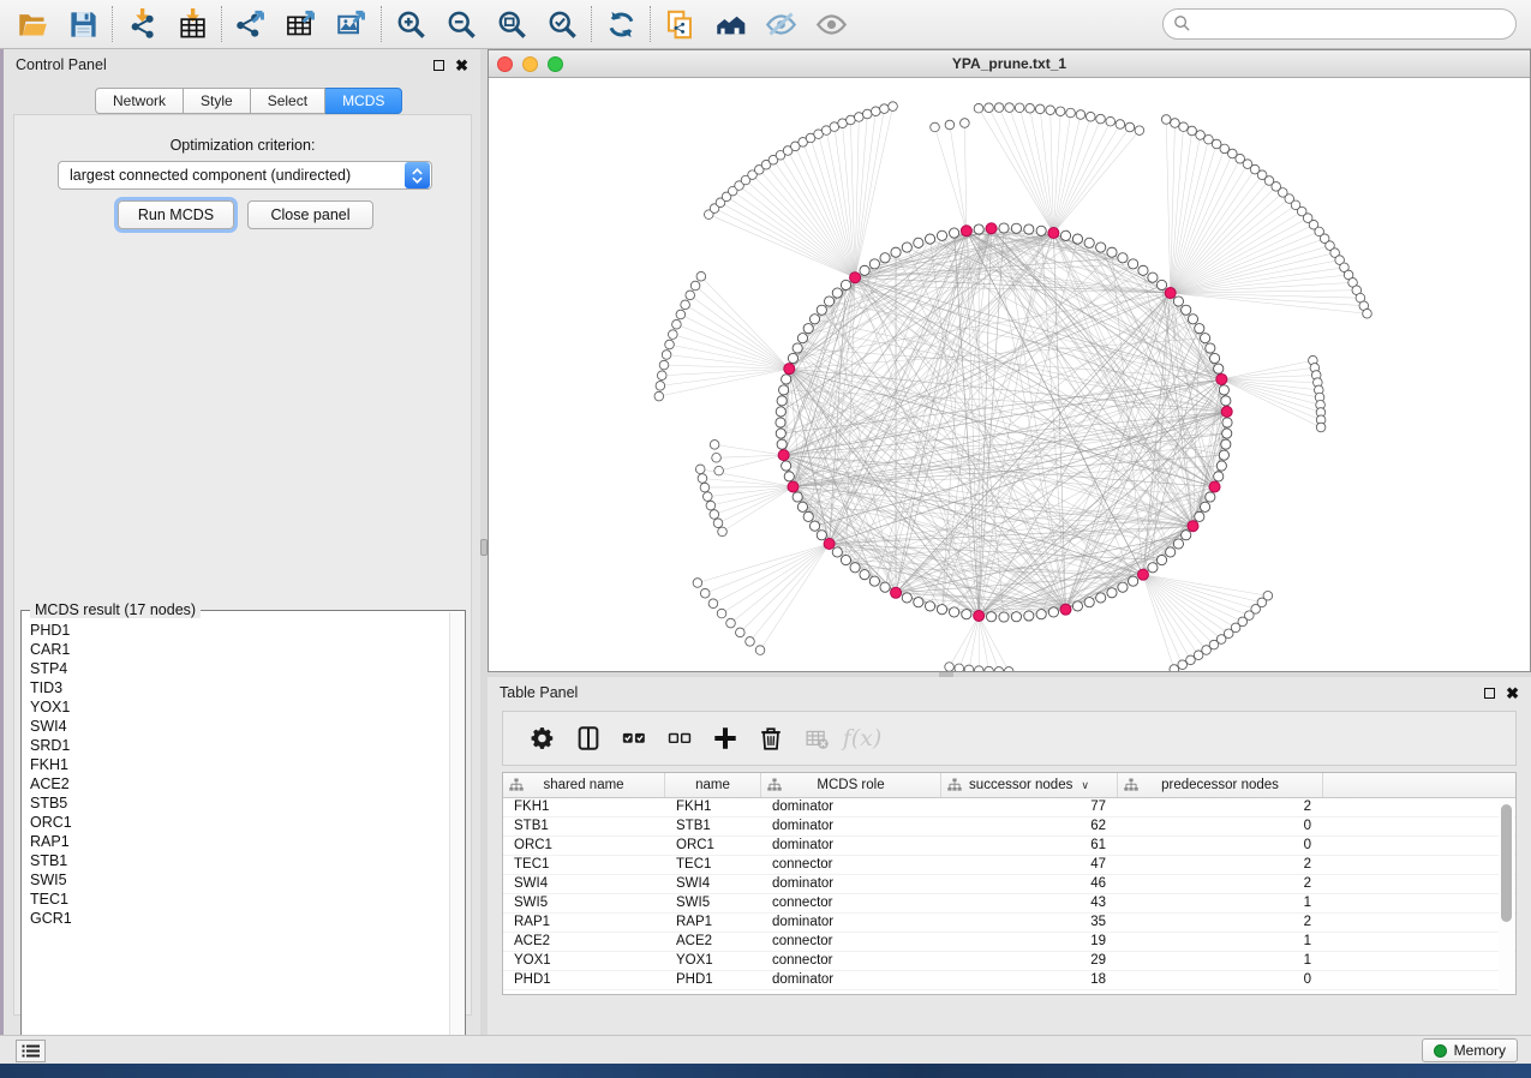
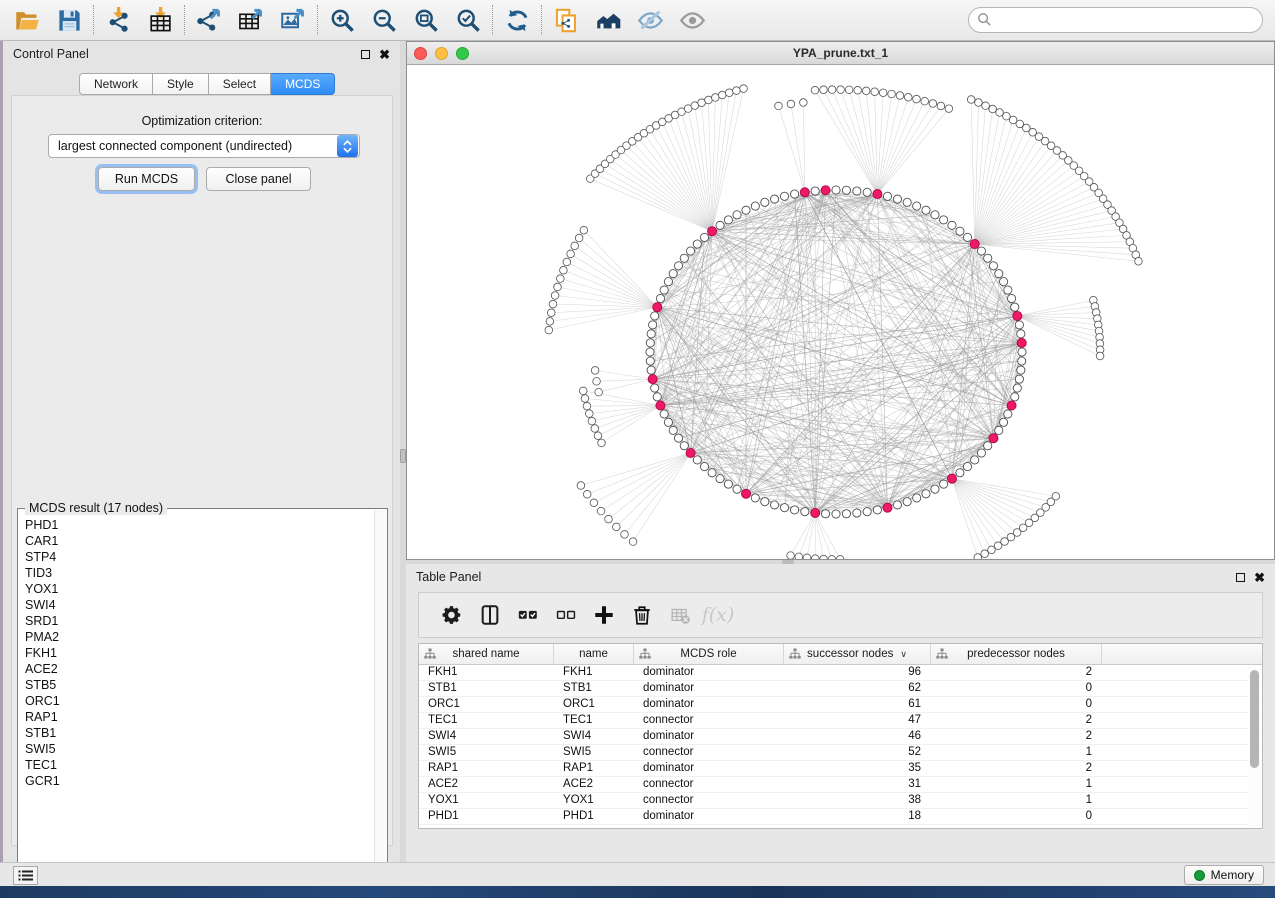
  Control Panel
  ✖
  Network
  Style
  Select
  MCDS
  Optimization criterion:
  largest connected component (undirected)
  Run MCDS
  Close panel
  MCDS result (17 nodes)
  PHD1
  CAR1
  STP4
  TID3
  YOX1
  SWI4
  SRD1
+ PMA2
  FKH1
  ACE2
  STB5
  ORC1
  RAP1
  STB1
  SWI5
  TEC1
  GCR1
  YPA_prune.txt_1
  Table Panel
  ✖
  f(x)
  shared name
  name
  MCDS role
  successor nodes
  ∨
  predecessor nodes
  FKH1
  FKH1
  dominator
- 77
+ 96
  2
  STB1
  STB1
  dominator
  62
  0
  ORC1
  ORC1
  dominator
  61
  0
  TEC1
  TEC1
  connector
  47
  2
  SWI4
  SWI4
  dominator
  46
  2
  SWI5
  SWI5
  connector
- 43
+ 52
  1
  RAP1
  RAP1
  dominator
  35
  2
  ACE2
  ACE2
  connector
- 19
+ 31
  1
  YOX1
  YOX1
  connector
- 29
+ 38
  1
  PHD1
  PHD1
  dominator
  18
  0
  Memory
